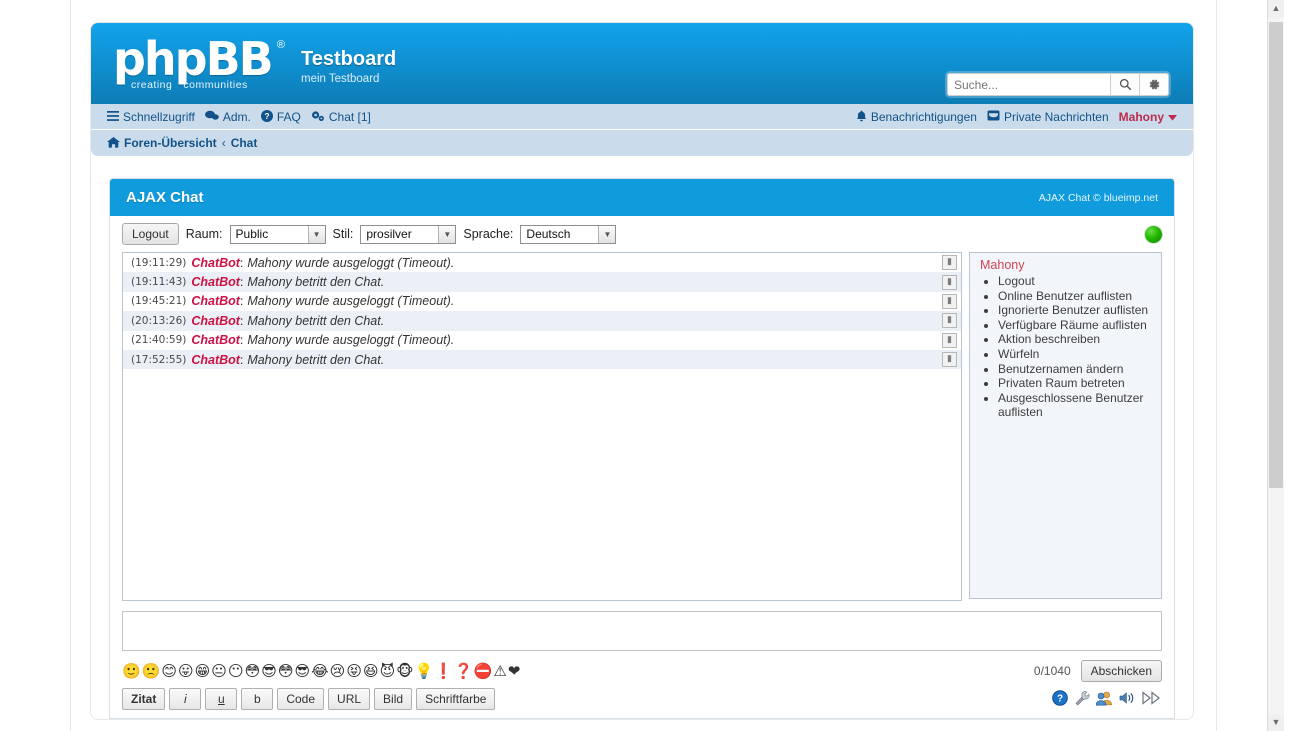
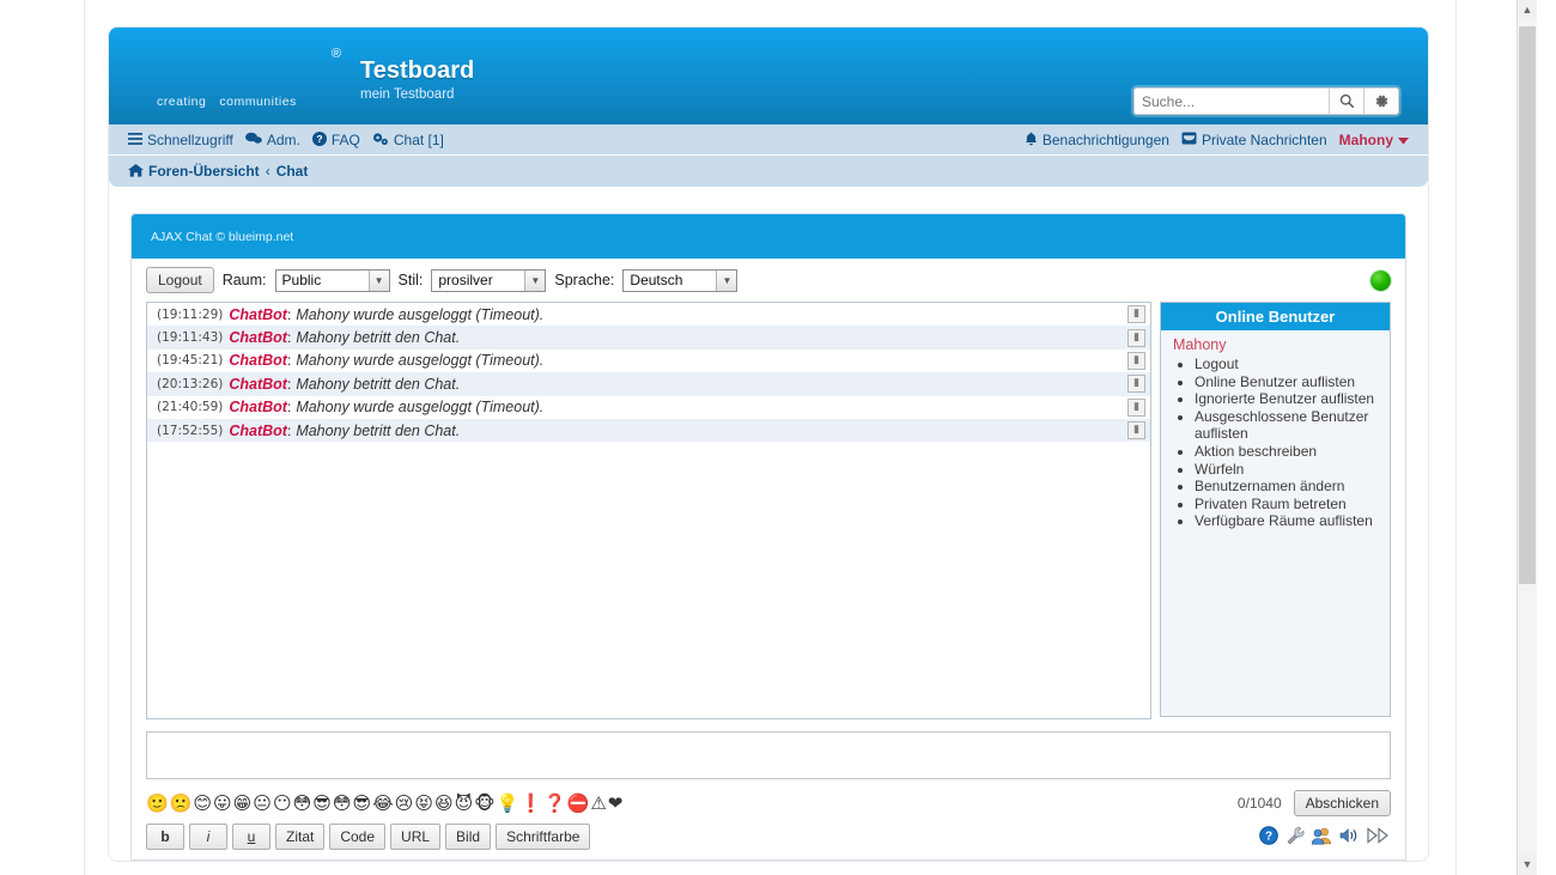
- phpBB
  ®
  creating communities
  Testboard
  mein Testboard
  Suche...
  Schnellzugriff
  Adm.
  ?
  FAQ
  Chat [1]
  Benachrichtigungen
  Private Nachrichten
  Mahony
  Foren-Übersicht
  ‹
  Chat
- AJAX Chat
  AJAX Chat © blueimp.net
  Logout
  Raum:
  Public
  ▼
  Stil:
  prosilver
  ▼
  Sprache:
  Deutsch
  ▼
  (19:11:29)
  ChatBot
  :
  Mahony wurde ausgeloggt (Timeout).
  ▮
  (19:11:43)
  ChatBot
  :
  Mahony betritt den Chat.
  ▮
  (19:45:21)
  ChatBot
  :
  Mahony wurde ausgeloggt (Timeout).
  ▮
  (20:13:26)
  ChatBot
  :
  Mahony betritt den Chat.
  ▮
  (21:40:59)
  ChatBot
  :
  Mahony wurde ausgeloggt (Timeout).
  ▮
  (17:52:55)
  ChatBot
  :
  Mahony betritt den Chat.
  ▮
+ Online Benutzer
  Mahony
  Logout
  Online Benutzer auflisten
  Ignorierte Benutzer auflisten
- Verfügbare Räume auflisten
+ Ausgeschlossene Benutzer auflisten
  Aktion beschreiben
  Würfeln
  Benutzernamen ändern
  Privaten Raum betreten
- Ausgeschlossene Benutzer auflisten
+ Verfügbare Räume auflisten
  🙂
  🙁
  😊
  😛
  😁
  😐
  😶
  😳
  😎
  😳
  😎
  😂
  😢
  😝
  😆
  😈
  🐵
  💡
  ❗
  ❓
  ⛔
  ⚠
  ❤
  0/1040
  Abschicken
- Zitat
+ b
  i
  u
- b
+ Zitat
  Code
  URL
  Bild
  Schriftfarbe
  ?
  ▲
  ▼
